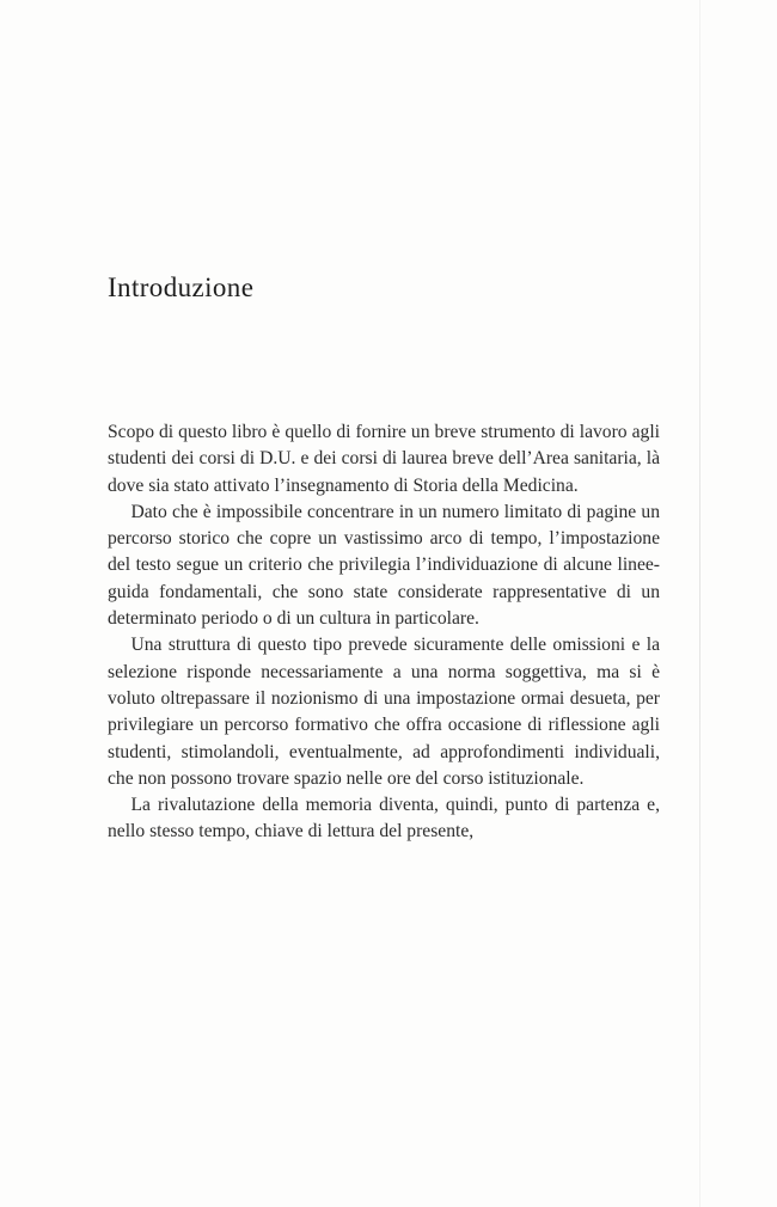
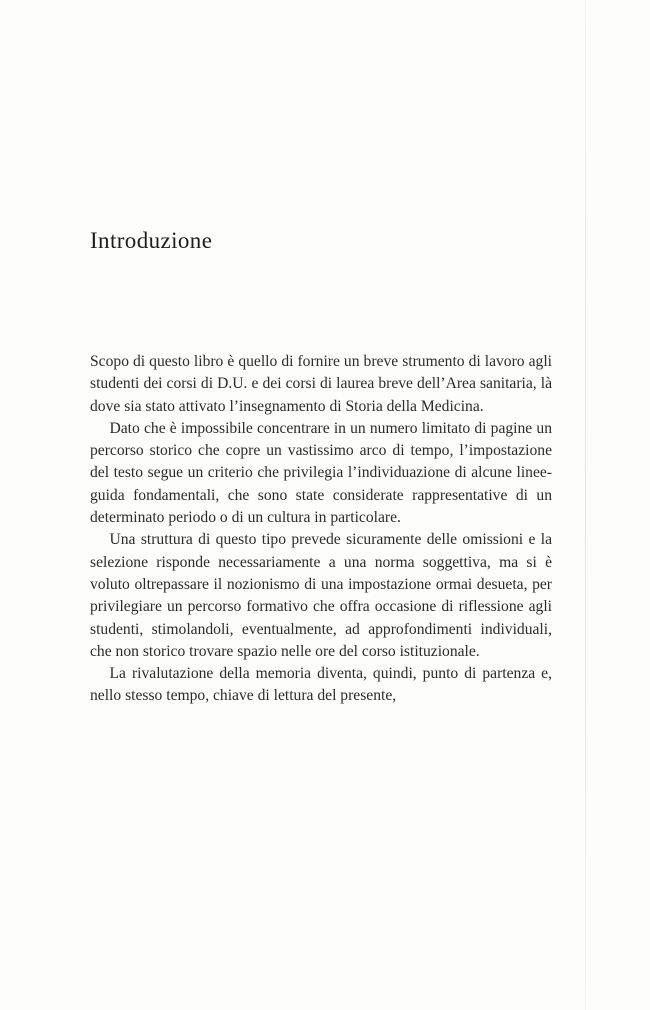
  Introduzione
  Scopo di questo libro è quello di fornire un breve strumento di lavoro agli studenti dei corsi di D.U. e dei corsi di laurea breve dell’Area sanitaria, là dove sia stato attivato l’insegnamento di Storia della Medicina.
  Dato che è impossibile concentrare in un numero limitato di pagine un percorso storico che copre un vastissimo arco di tempo, l’impostazione del testo segue un criterio che privilegia l’individuazione di alcune linee-guida fondamentali, che sono state considerate rappresentative di un determinato periodo o di un cultura in particolare.
- Una struttura di questo tipo prevede sicuramente delle omissioni e la selezione risponde necessariamente a una norma soggettiva, ma si è voluto oltrepassare il nozionismo di una impostazione ormai desueta, per privilegiare un percorso formativo che offra occasione di riflessione agli studenti, stimolandoli, eventualmente, ad approfondimenti individuali, che non possono trovare spazio nelle ore del corso istituzionale.
+ Una struttura di questo tipo prevede sicuramente delle omissioni e la selezione risponde necessariamente a una norma soggettiva, ma si è voluto oltrepassare il nozionismo di una impostazione ormai desueta, per privilegiare un percorso formativo che offra occasione di riflessione agli studenti, stimolandoli, eventualmente, ad approfondimenti individuali, che non storico trovare spazio nelle ore del corso istituzionale.
  La rivalutazione della memoria diventa, quindi, punto di partenza e, nello stesso tempo, chiave di lettura del presente,
